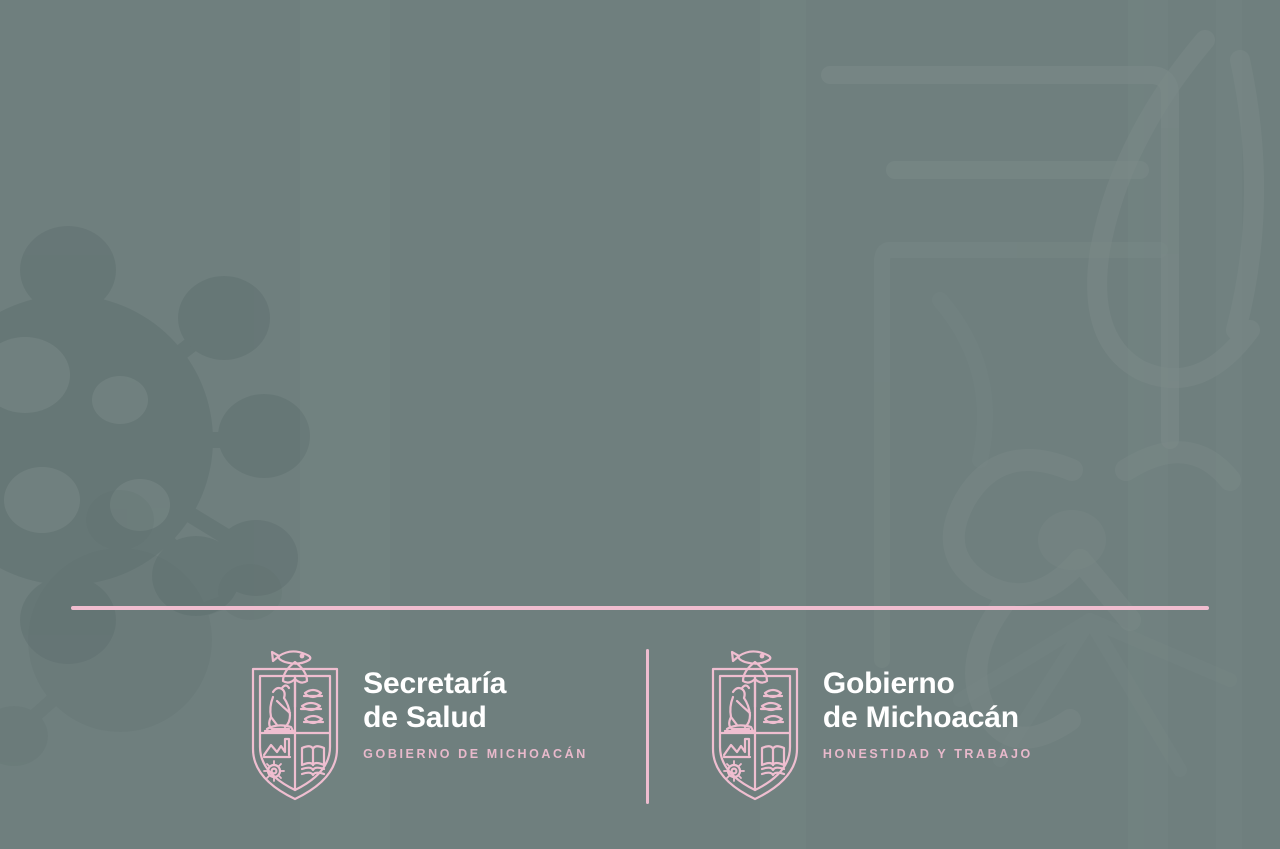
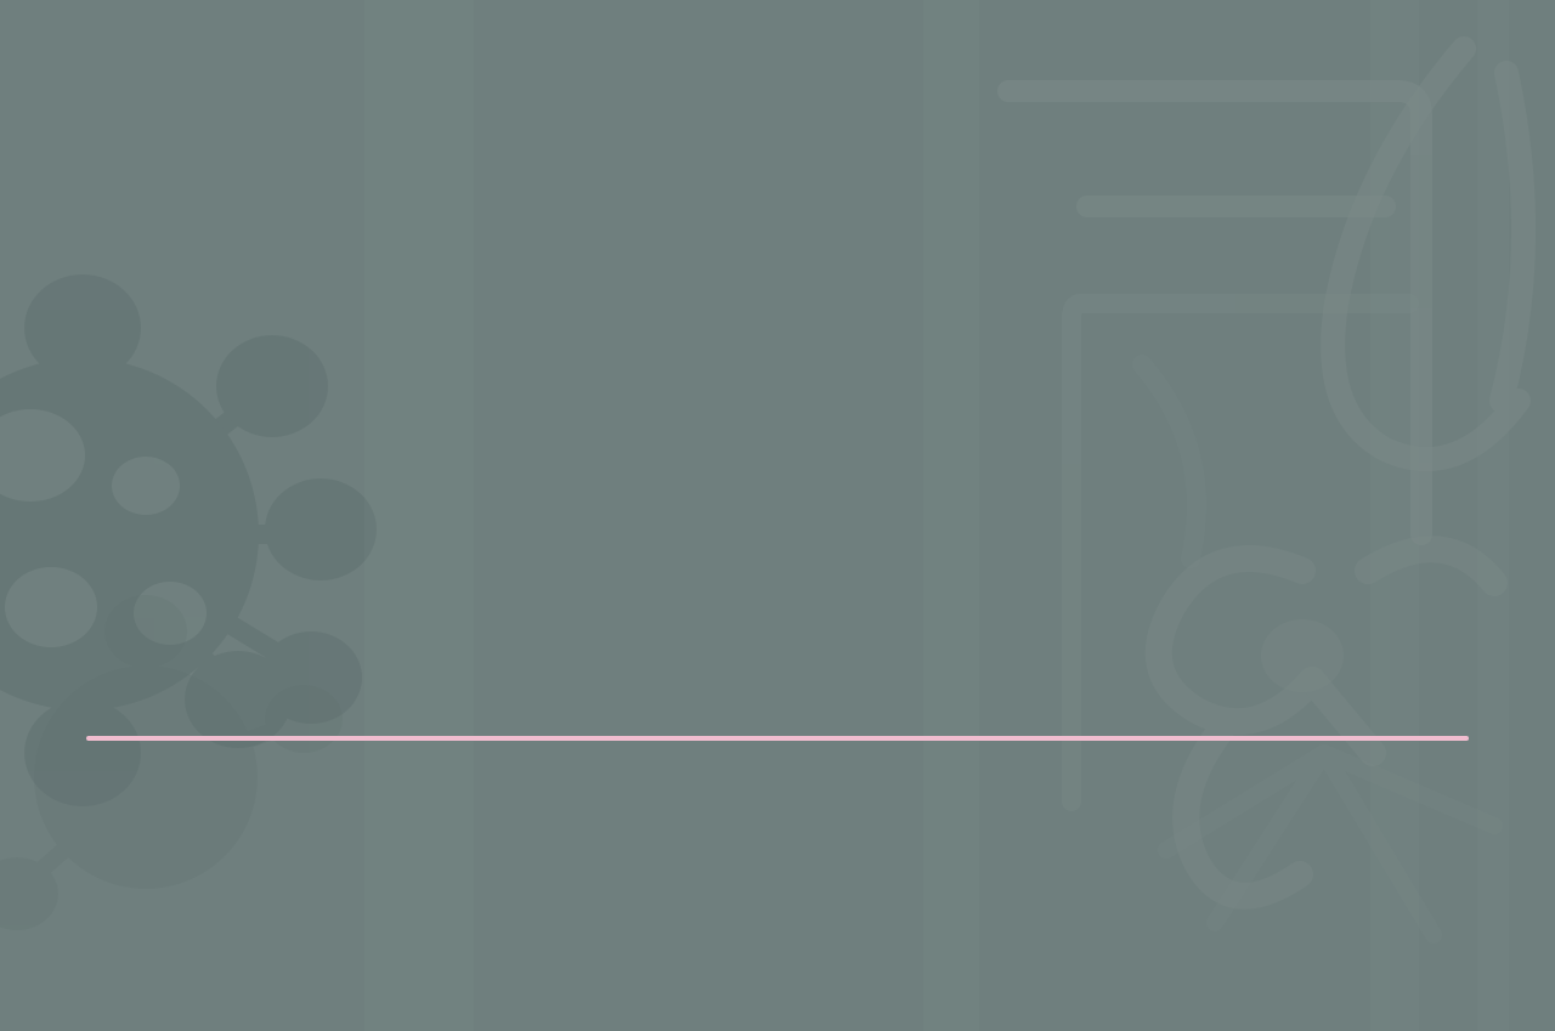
- Secretaría
- de Salud
- GOBIERNO DE MICHOACÁN
- Gobierno
- de Michoacán
- HONESTIDAD Y TRABAJO
